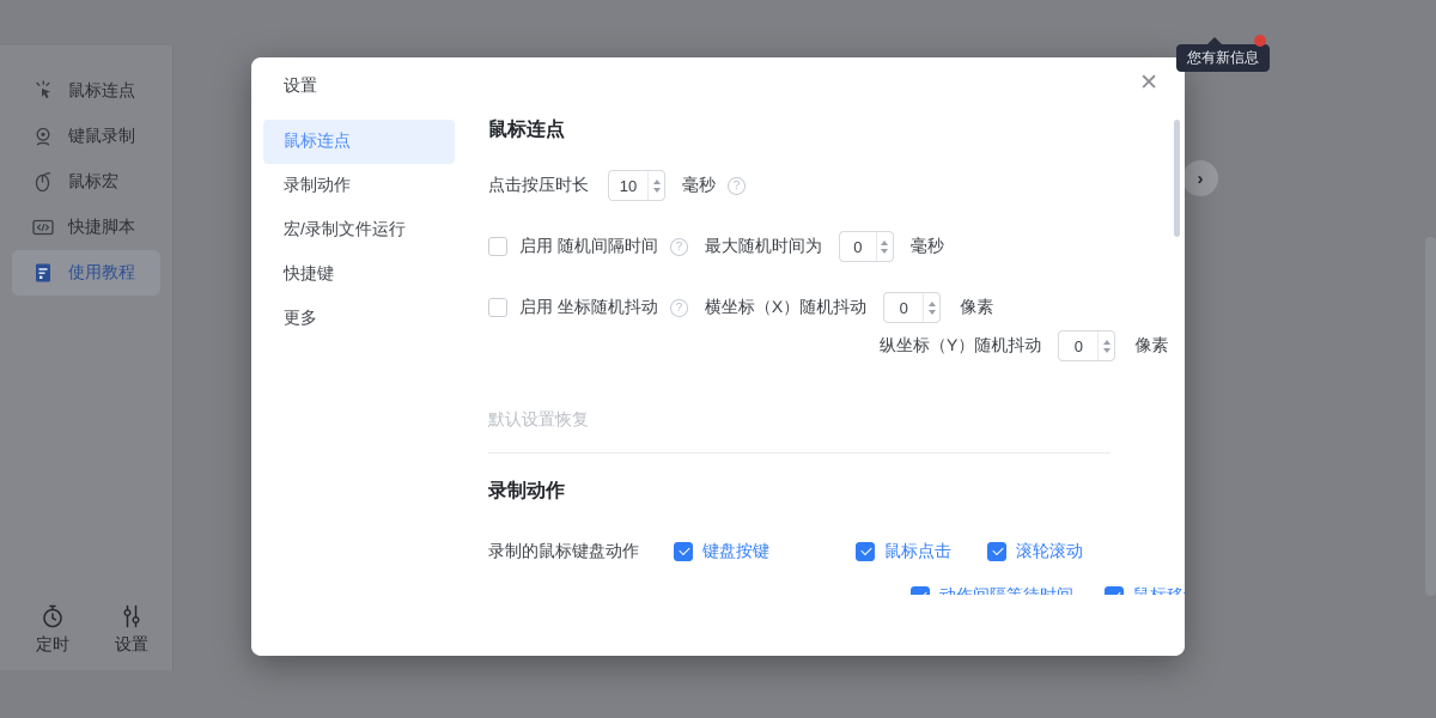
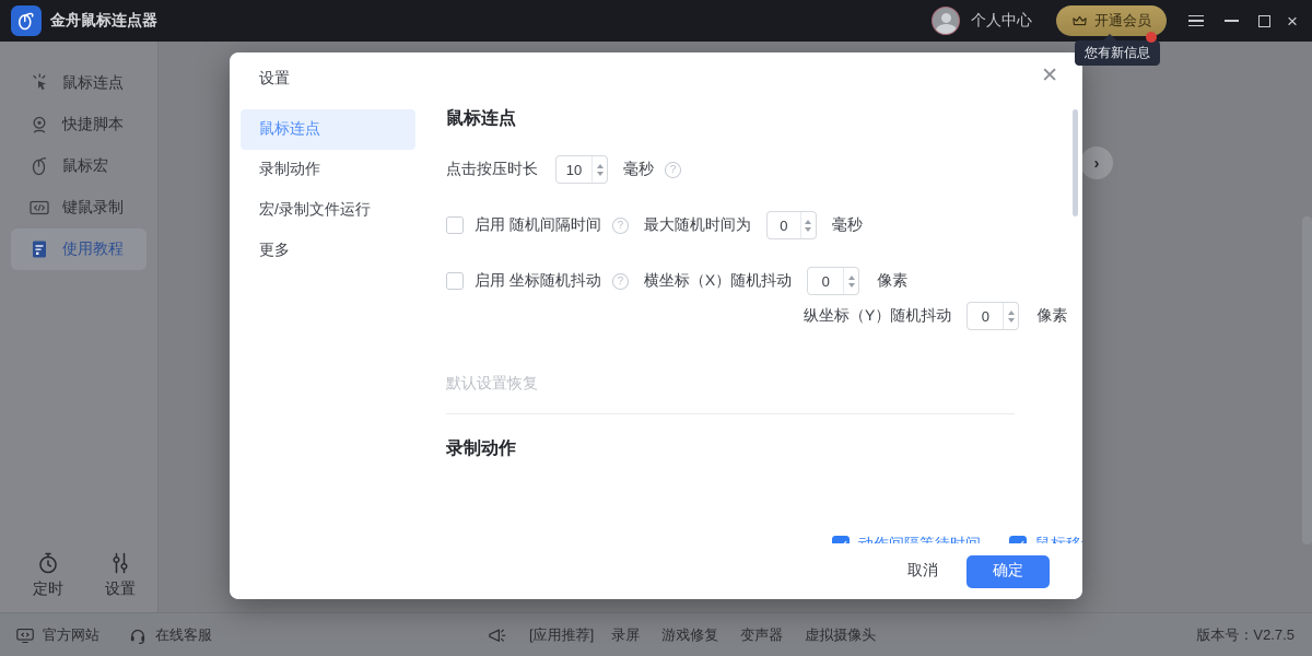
  鼠标连点
- 键鼠录制
+ 快捷脚本
  鼠标宏
- 快捷脚本
+ 键鼠录制
  使用教程
  定时
  设置
  ›
+ 官方网站
+ 在线客服
+ [应用推荐]
+ 录屏
+ 游戏修复
+ 变声器
+ 虚拟摄像头
+ 版本号：V2.7.5
+ 金舟鼠标连点器
+ 个人中心
+ 开通会员
+ ×
  您有新信息
  设置
  ✕
  鼠标连点
  录制动作
  宏/录制文件运行
- 快捷键
  更多
  鼠标连点
  点击按压时长
  10
  毫秒
  ?
  启用 随机间隔时间
  ?
  最大随机时间为
  0
  毫秒
  启用 坐标随机抖动
  ?
  横坐标（X）随机抖动
  0
  像素
  纵坐标（Y）随机抖动
  0
  像素
  默认设置恢复
  录制动作
- 录制的鼠标键盘动作
- 键盘按键
- 鼠标点击
- 滚轮滚动
  动作间隔等待时间
  鼠标移
+ 取消
+ 确定
